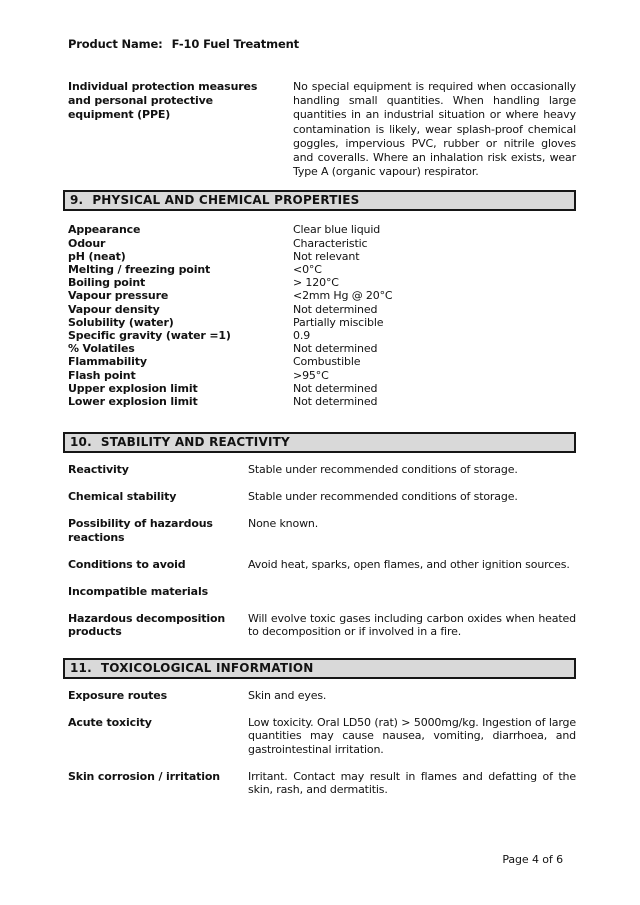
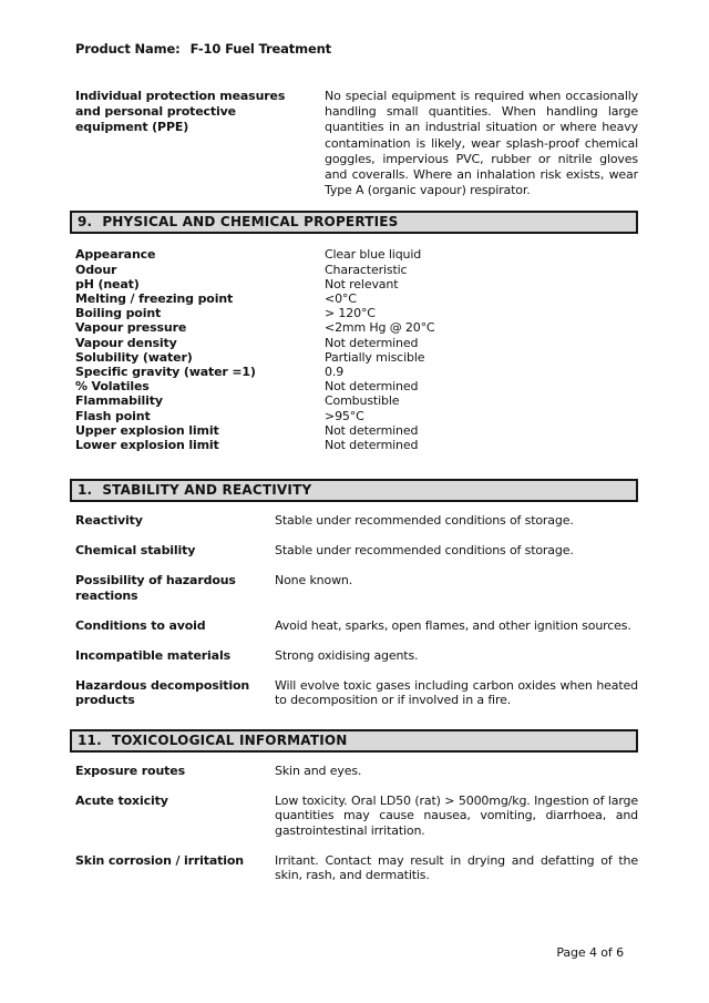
  Product Name: F-10 Fuel Treatment
  Individual protection measures and personal protective equipment (PPE)
  No special equipment is required when occasionally handling small quantities. When handling large quantities in an industrial situation or where heavy contamination is likely, wear splash-proof chemical goggles, impervious PVC, rubber or nitrile gloves and coveralls. Where an inhalation risk exists, wear Type A (organic vapour) respirator.
  9. PHYSICAL AND CHEMICAL PROPERTIES
  Appearance
  Clear blue liquid
  Odour
  Characteristic
  pH (neat)
  Not relevant
  Melting / freezing point
  <0°C
  Boiling point
  > 120°C
  Vapour pressure
  <2mm Hg @ 20°C
  Vapour density
  Not determined
  Solubility (water)
  Partially miscible
  Specific gravity (water =1)
  0.9
  % Volatiles
  Not determined
  Flammability
  Combustible
  Flash point
  >95°C
  Upper explosion limit
  Not determined
  Lower explosion limit
  Not determined
- 10. STABILITY AND REACTIVITY
+ 1. STABILITY AND REACTIVITY
  Reactivity
  Stable under recommended conditions of storage.
  Chemical stability
  Stable under recommended conditions of storage.
  Possibility of hazardous reactions
  None known.
  Conditions to avoid
  Avoid heat, sparks, open flames, and other ignition sources.
  Incompatible materials
+ Strong oxidising agents.
  Hazardous decomposition products
  Will evolve toxic gases including carbon oxides when heated to decomposition or if involved in a fire.
  11. TOXICOLOGICAL INFORMATION
  Exposure routes
  Skin and eyes.
  Acute toxicity
  Low toxicity. Oral LD50 (rat) > 5000mg/kg. Ingestion of large quantities may cause nausea, vomiting, diarrhoea, and gastrointestinal irritation.
  Skin corrosion / irritation
- Irritant. Contact may result in flames and defatting of the skin, rash, and dermatitis.
+ Irritant. Contact may result in drying and defatting of the skin, rash, and dermatitis.
  Page 4 of 6
